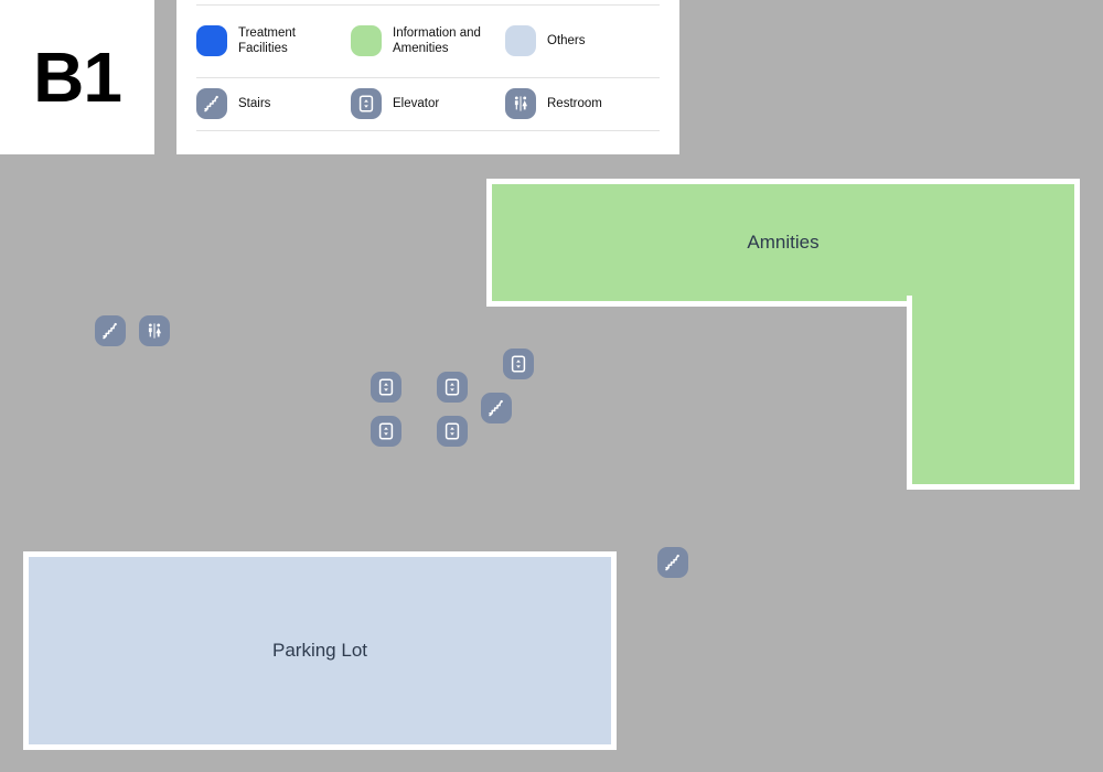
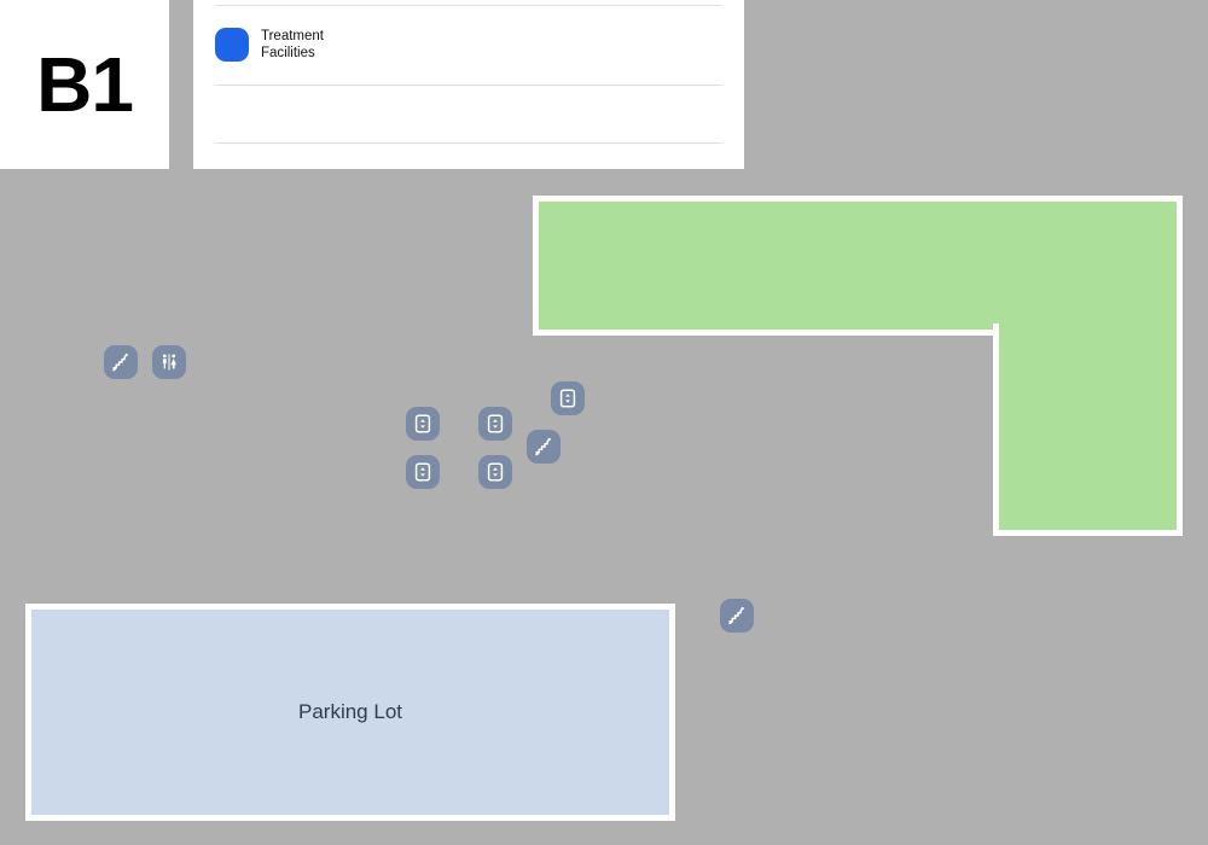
  B1
  Treatment
  Facilities
- Information and
- Amenities
- Others
- Stairs
- Elevator
- Restroom
- Amnities
  Parking Lot
